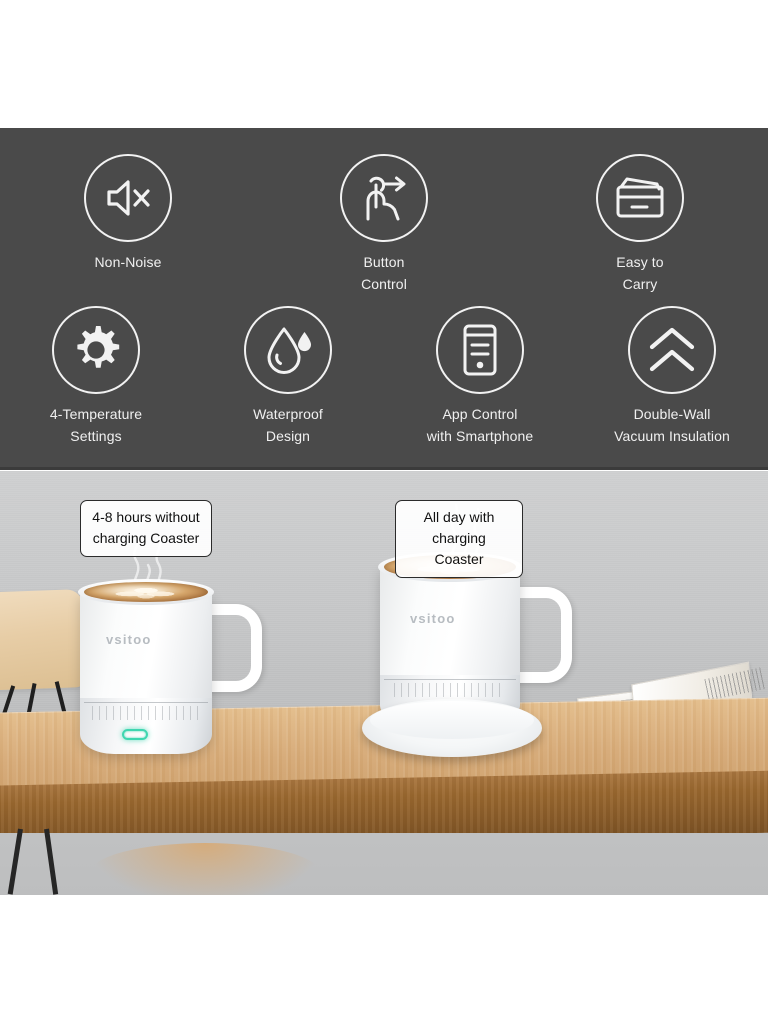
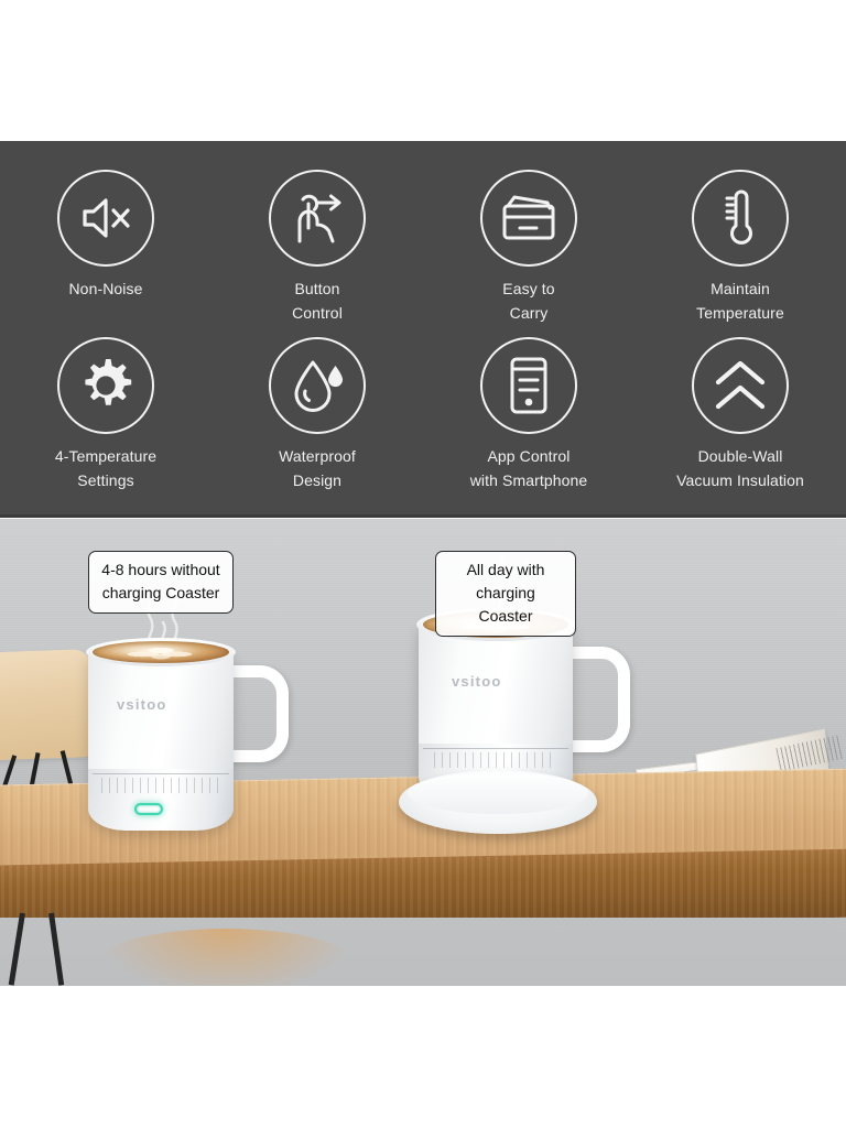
  Non-Noise
  Button
  Control
  Easy to
  Carry
+ Maintain
+ Temperature
  4-Temperature
  Settings
  Waterproof
  Design
  App Control
  with Smartphone
  Double-Wall
  Vacuum Insulation
  vsitoo
  vsitoo
  4-8 hours without
  charging Coaster
  All day with
  charging Coaster
